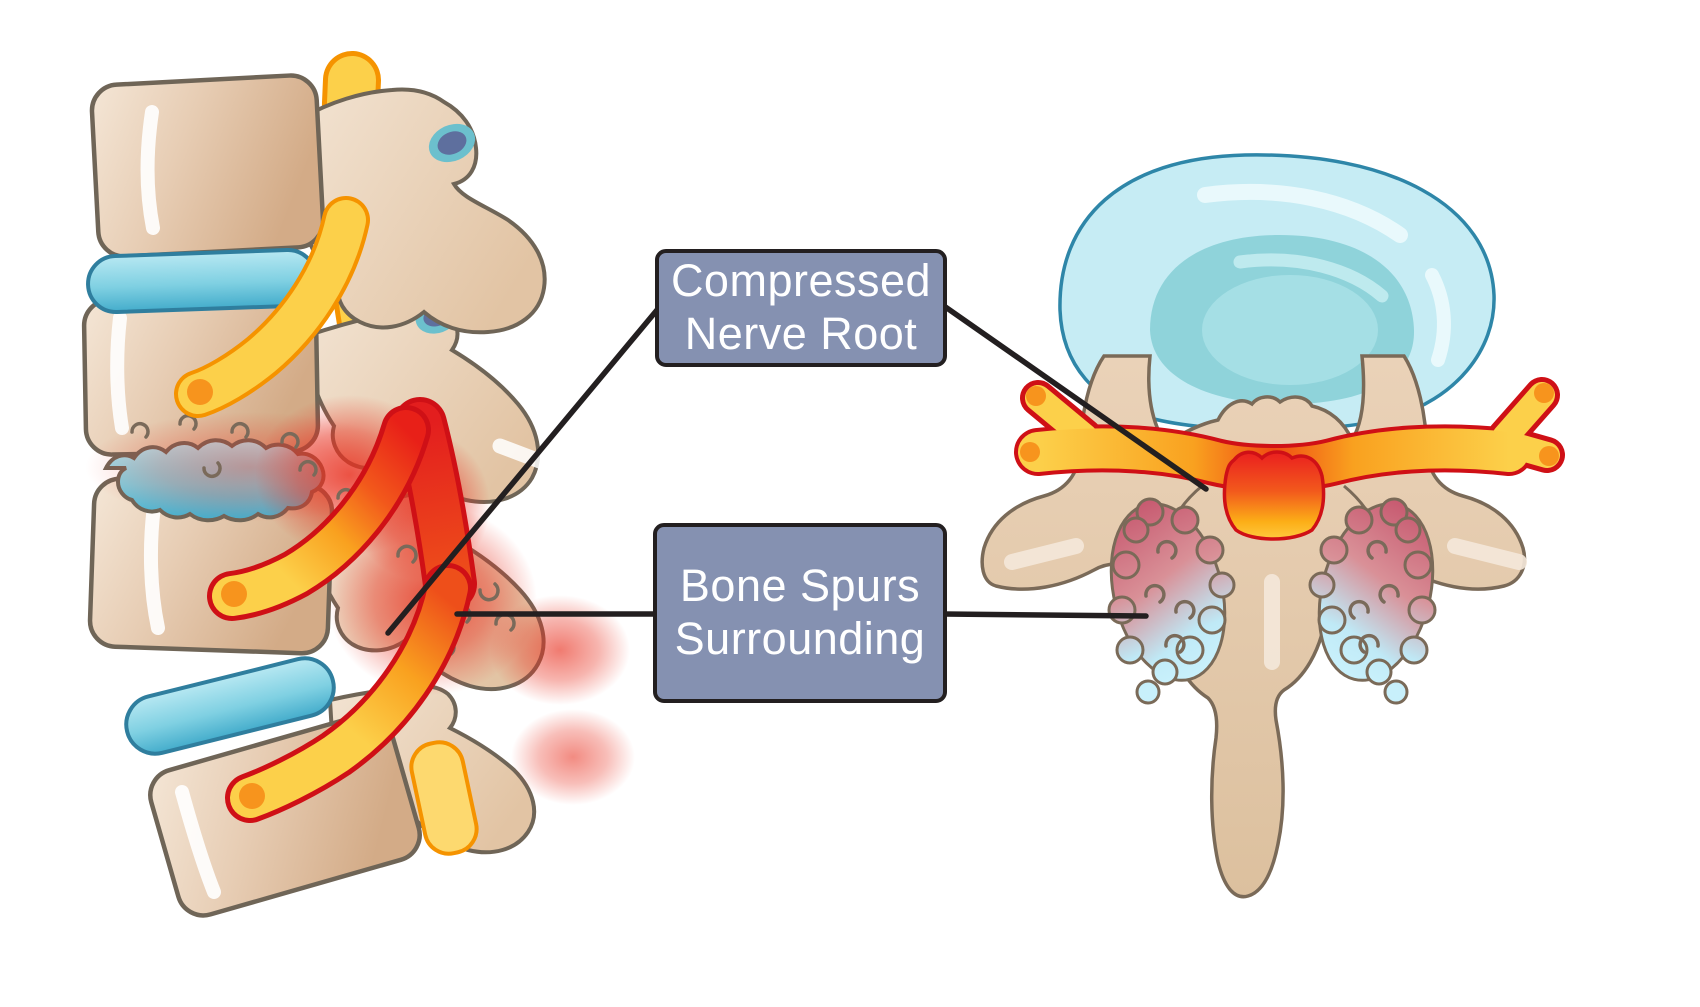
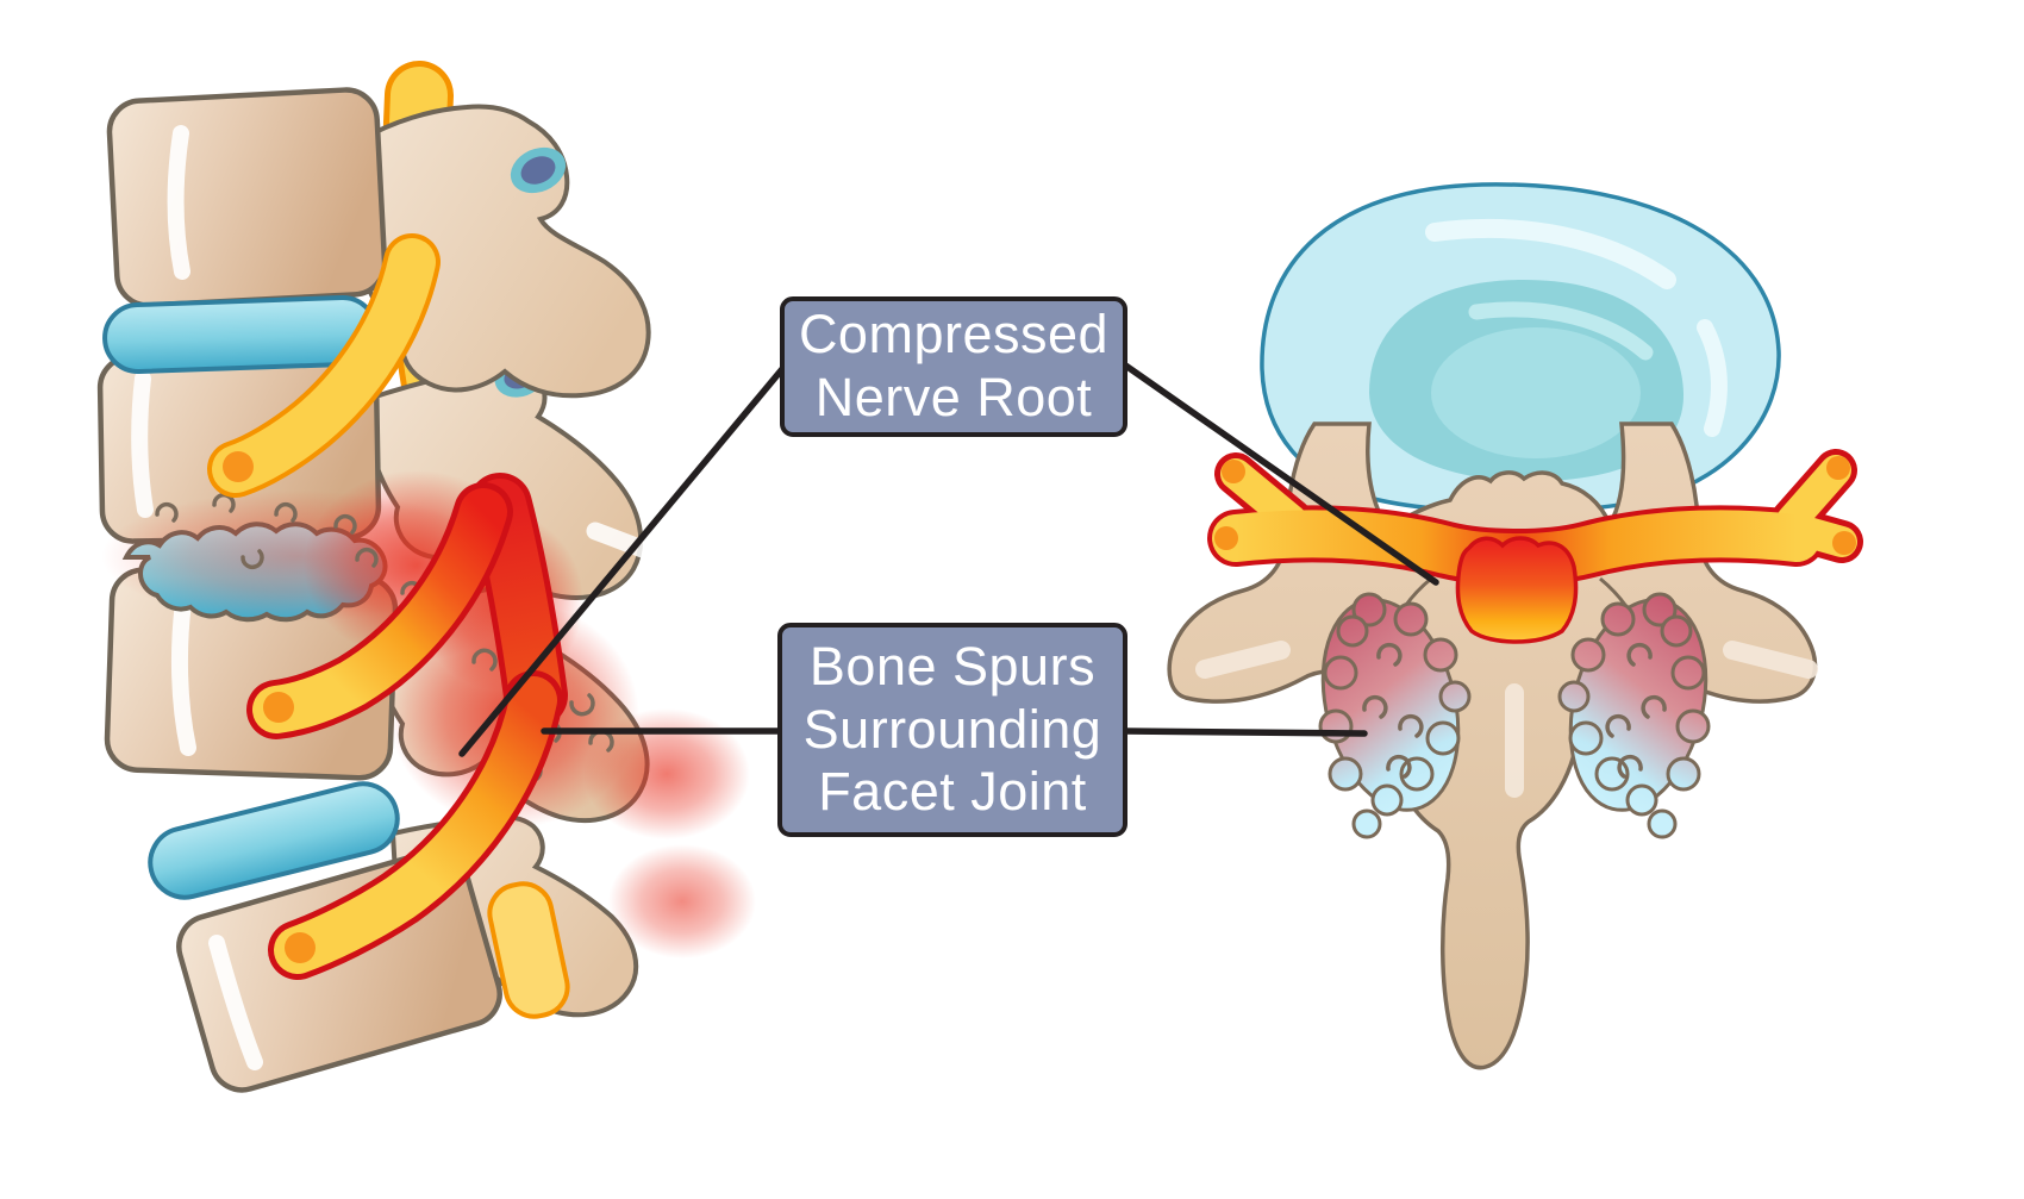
  Compressed
  Nerve Root
  Bone Spurs
  Surrounding
+ Facet Joint
